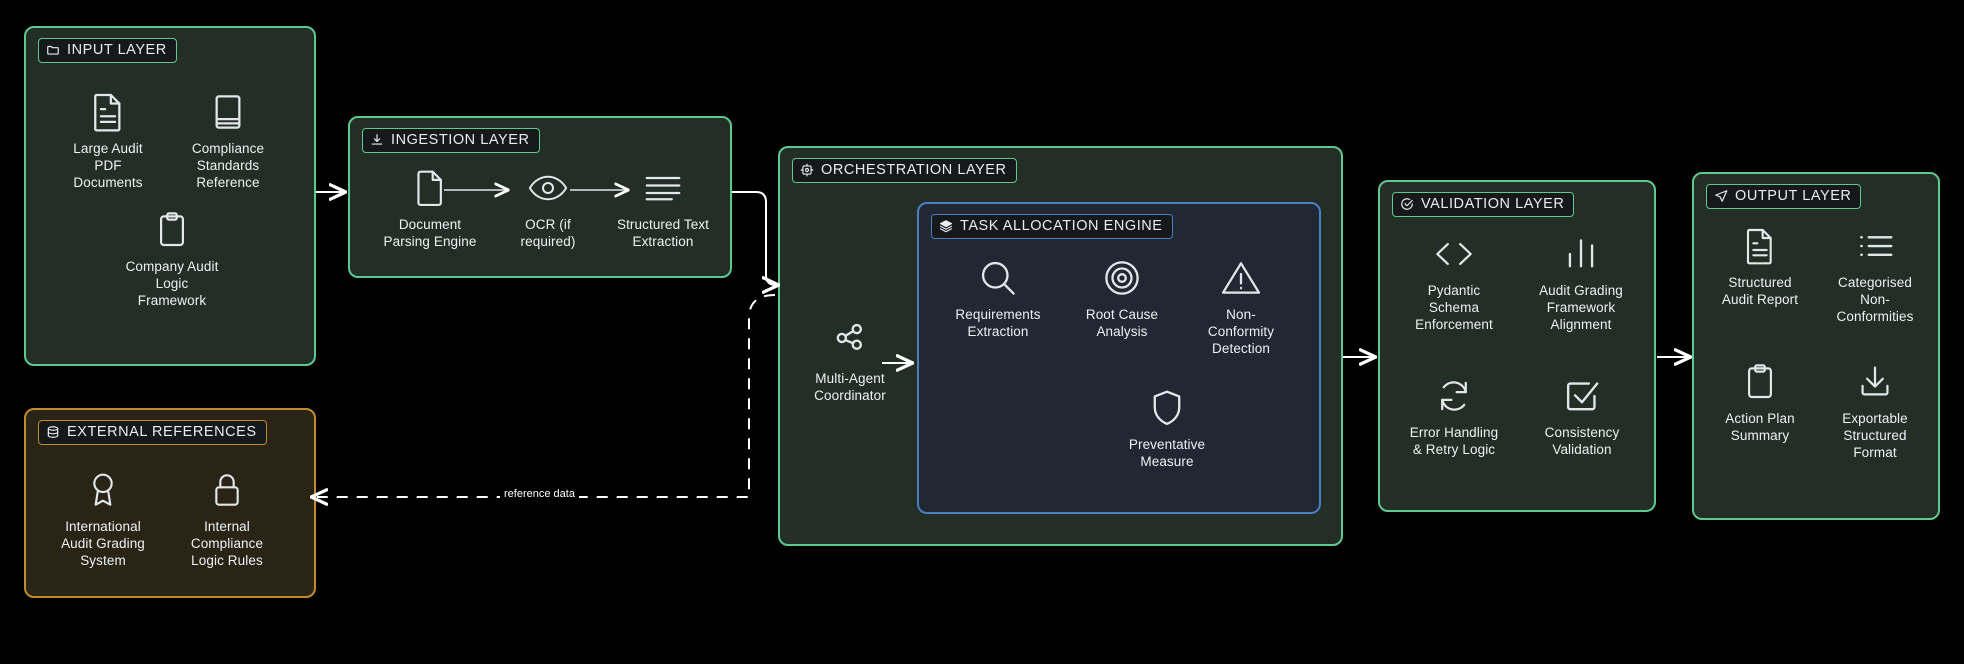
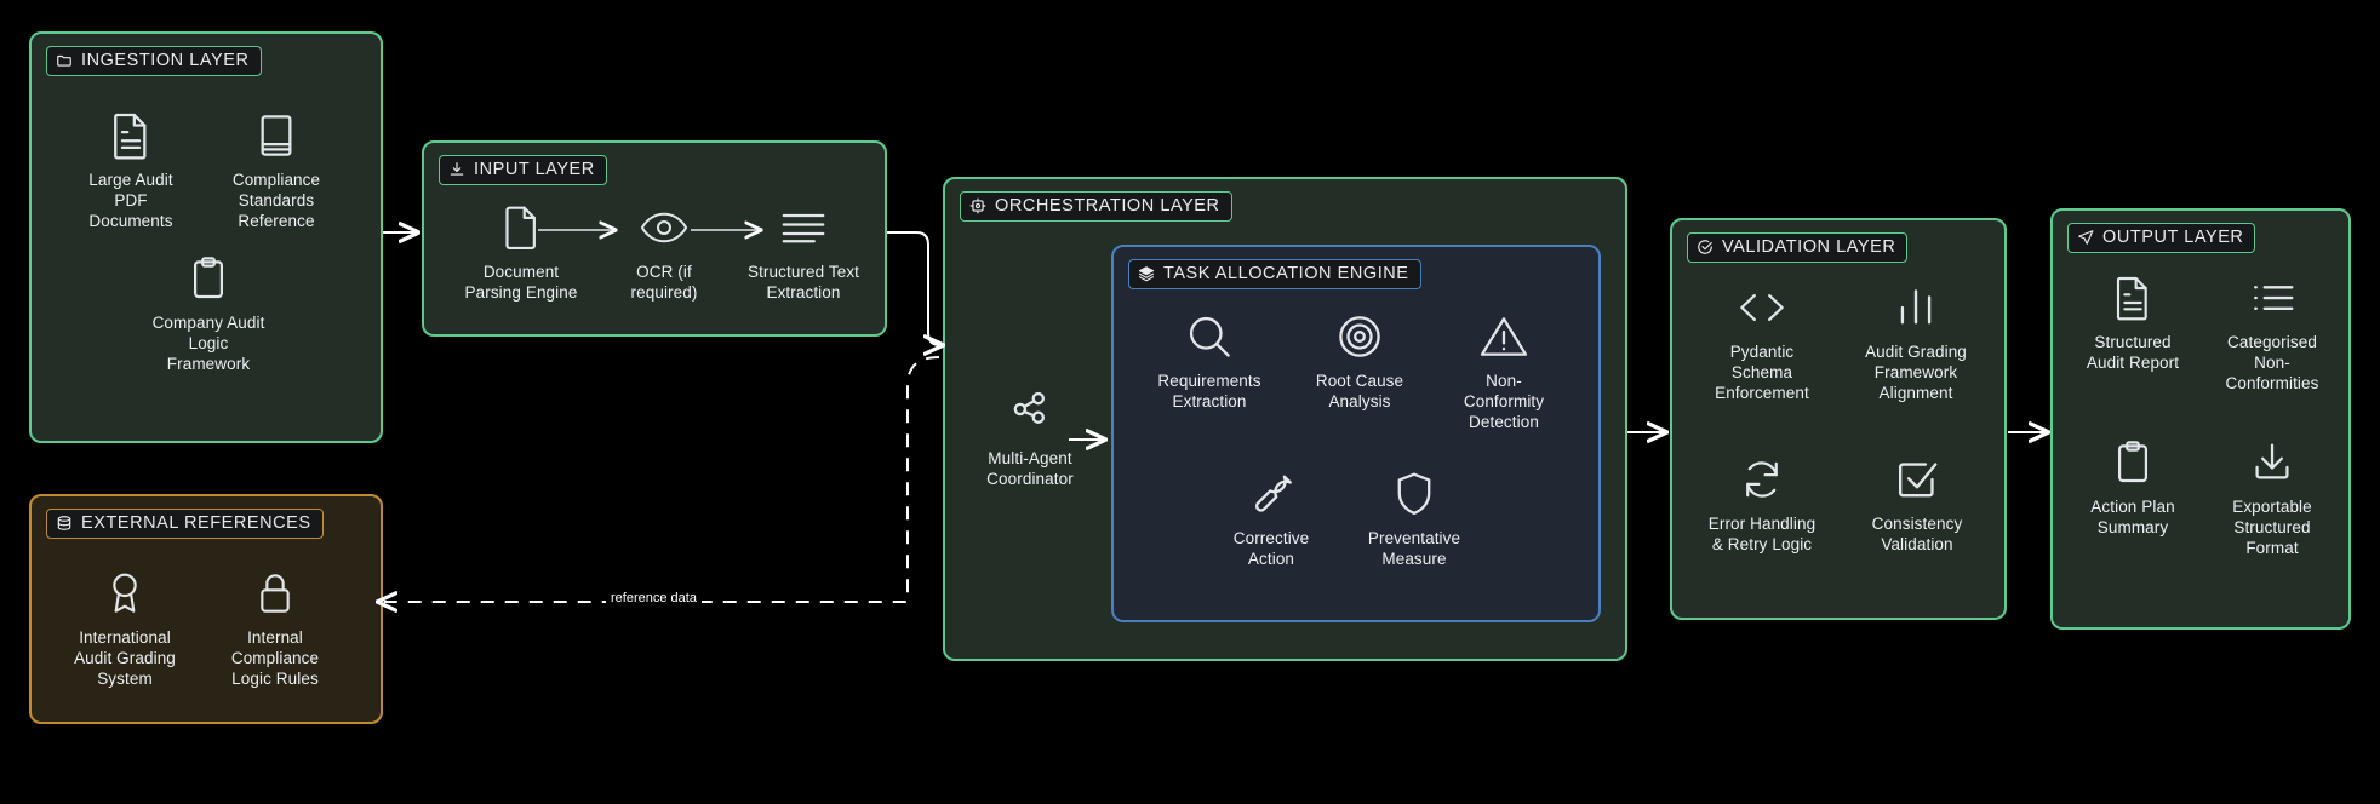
  reference data
- INPUT LAYER
+ INGESTION LAYER
  Large Audit
  PDF
  Documents
  Compliance
  Standards
  Reference
  Company Audit
  Logic
  Framework
  EXTERNAL REFERENCES
  International
  Audit Grading
  System
  Internal
  Compliance
  Logic Rules
- INGESTION LAYER
+ INPUT LAYER
  Document
  Parsing Engine
  OCR (if
  required)
  Structured Text
  Extraction
  ORCHESTRATION LAYER
  Multi-Agent
  Coordinator
  TASK ALLOCATION ENGINE
  Requirements
  Extraction
  Root Cause
  Analysis
  Non-
  Conformity
  Detection
+ Corrective
+ Action
  Preventative
  Measure
  VALIDATION LAYER
  Pydantic
  Schema
  Enforcement
  Audit Grading
  Framework
  Alignment
  Error Handling
  & Retry Logic
  Consistency
  Validation
  OUTPUT LAYER
  Structured
  Audit Report
  Categorised
  Non-
  Conformities
  Action Plan
  Summary
  Exportable
  Structured
  Format
